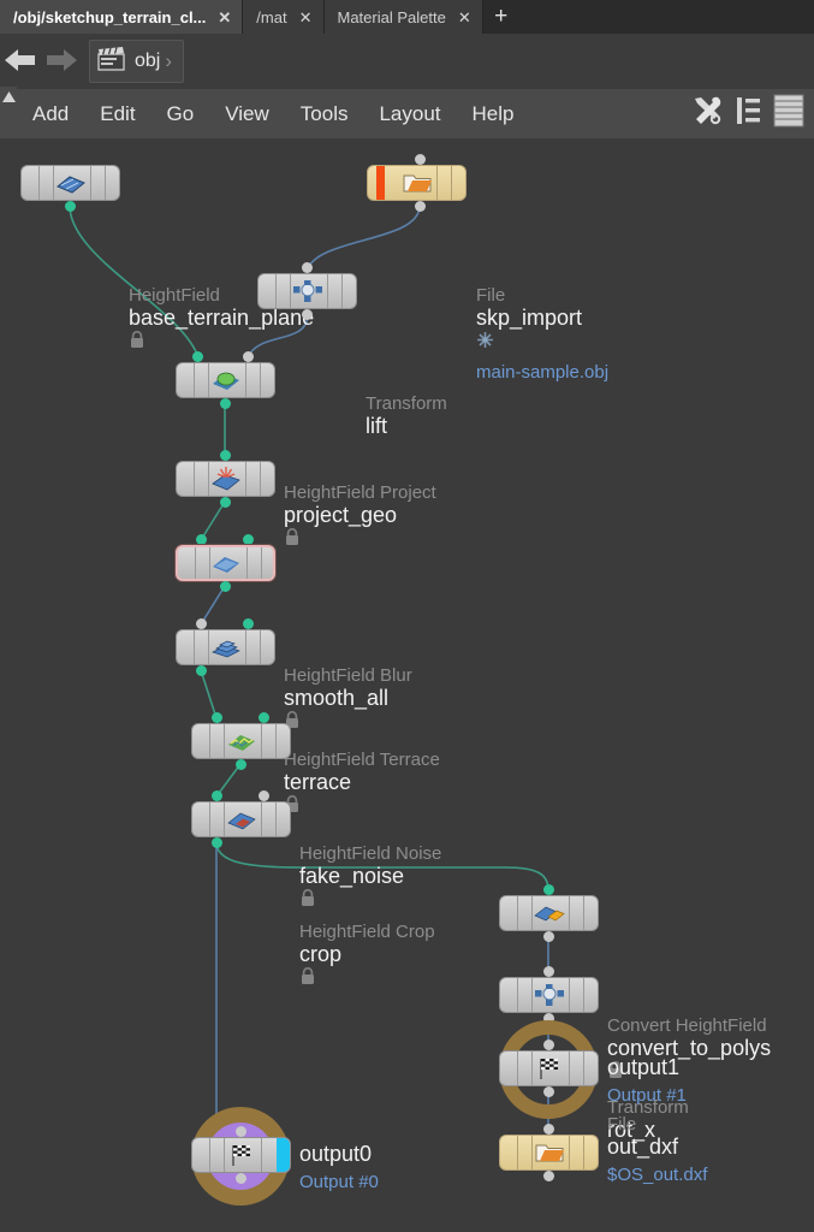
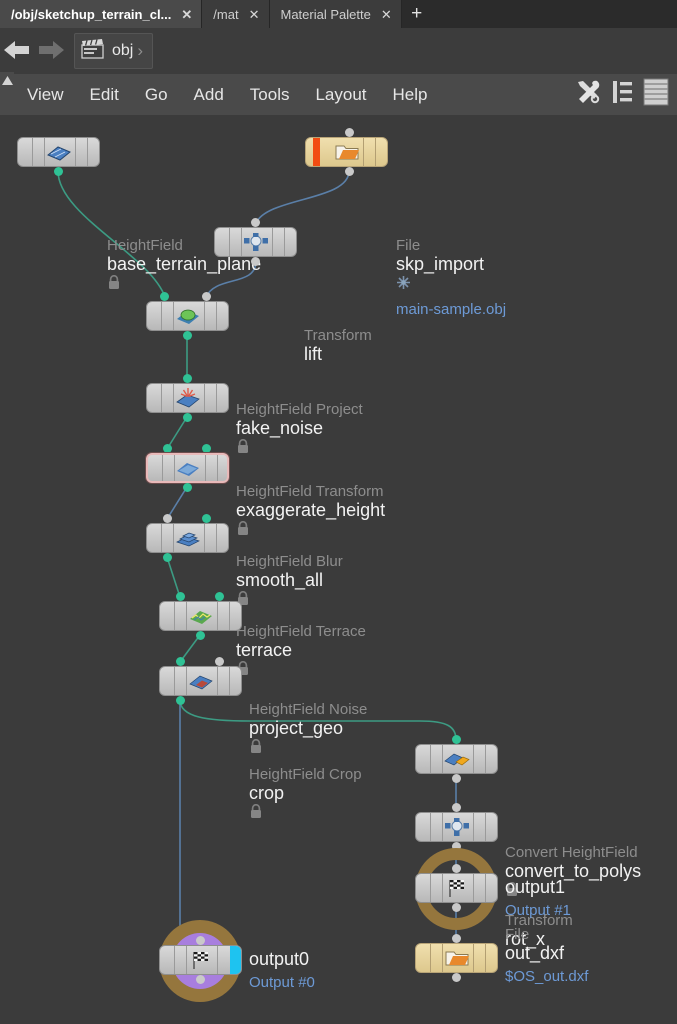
  /obj/sketchup_terrain_cl...
  ✕
  /mat
  ✕
  Material Palette
  ✕
  +
  obj
  ›
- Add
+ View
  Edit
  Go
- View
+ Add
  Tools
  Layout
  Help
  HeightField
  base_terrain_plan
  File
  skp_import
  main-sample.obj
  Transform
  lift
  HeightField Project
- project_geo
+ fake_noise
+ HeightField Transform
+ exaggerate_height
  HeightField Blur
  smooth_all
  HeightField Terrace
  terrace
  HeightField Noise
- fake_noise
+ project_geo
  HeightField Crop
  crop
  Convert HeightField
  convert_to_polys
  Transform
  rot_x
  output1
  Output #1
  File
  out_dxf
  $OS_out.dxf
  output0
  Output #0
